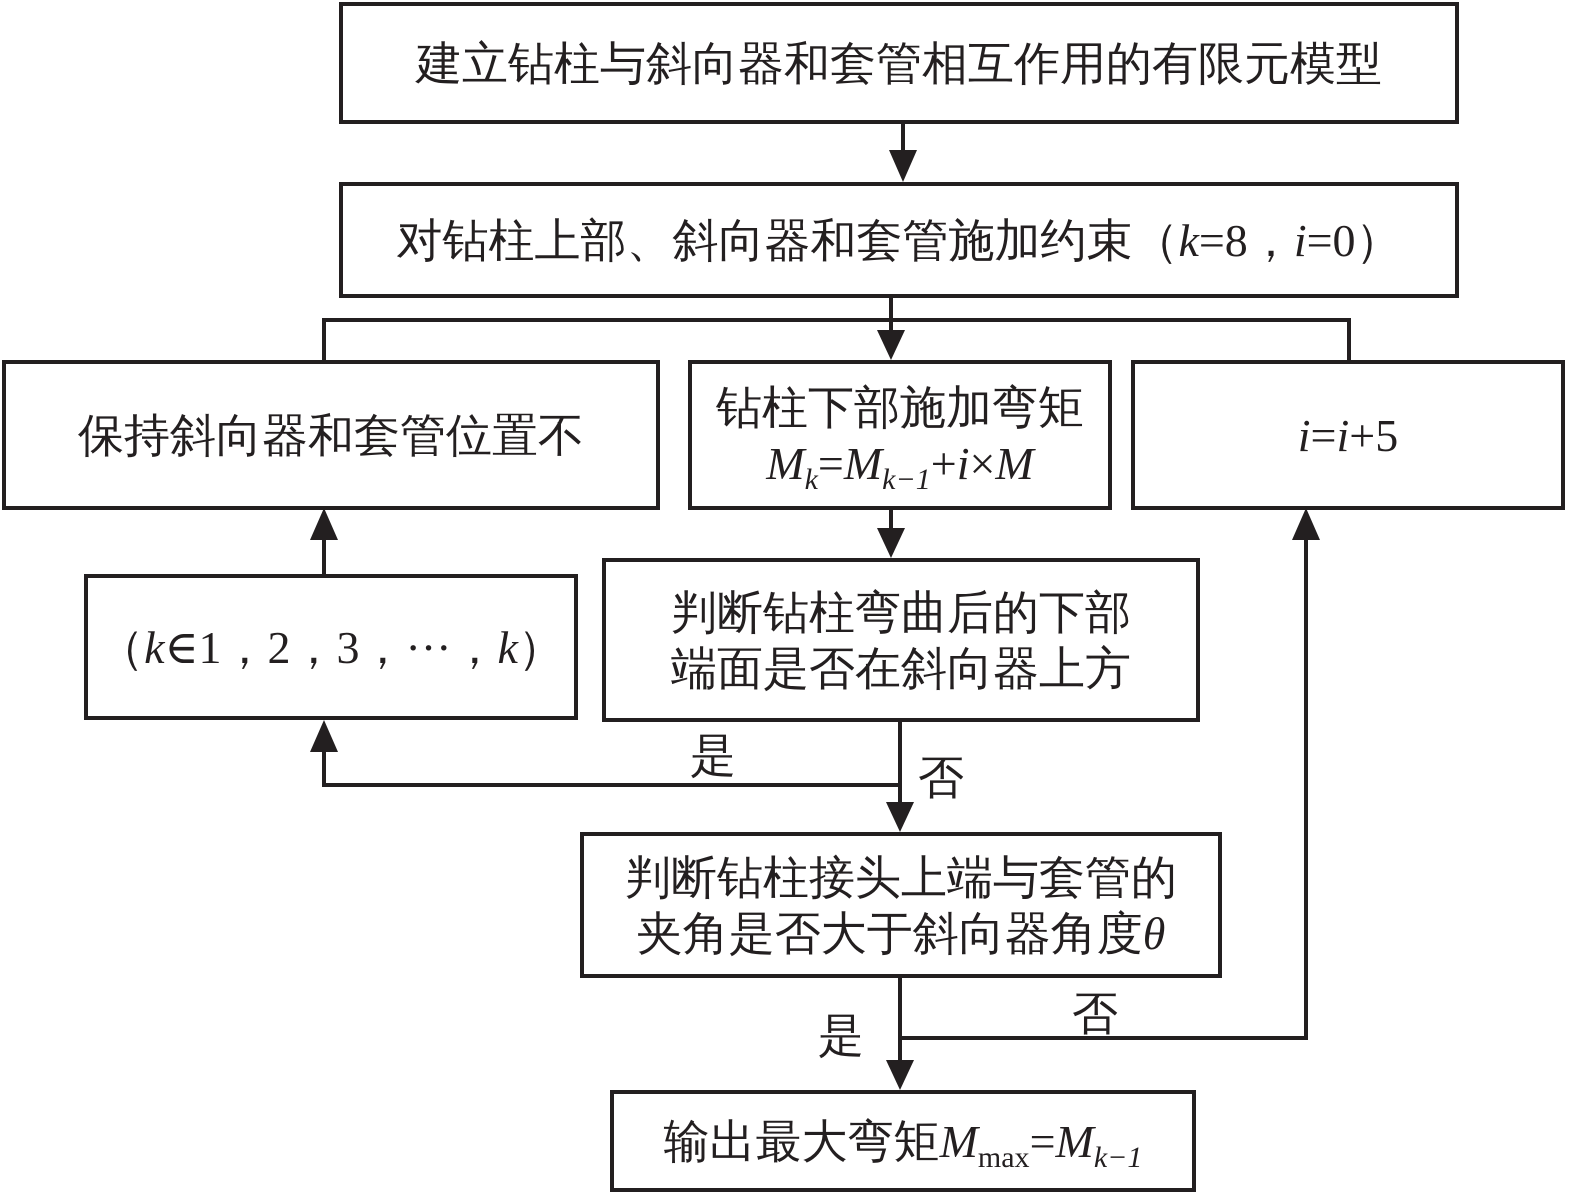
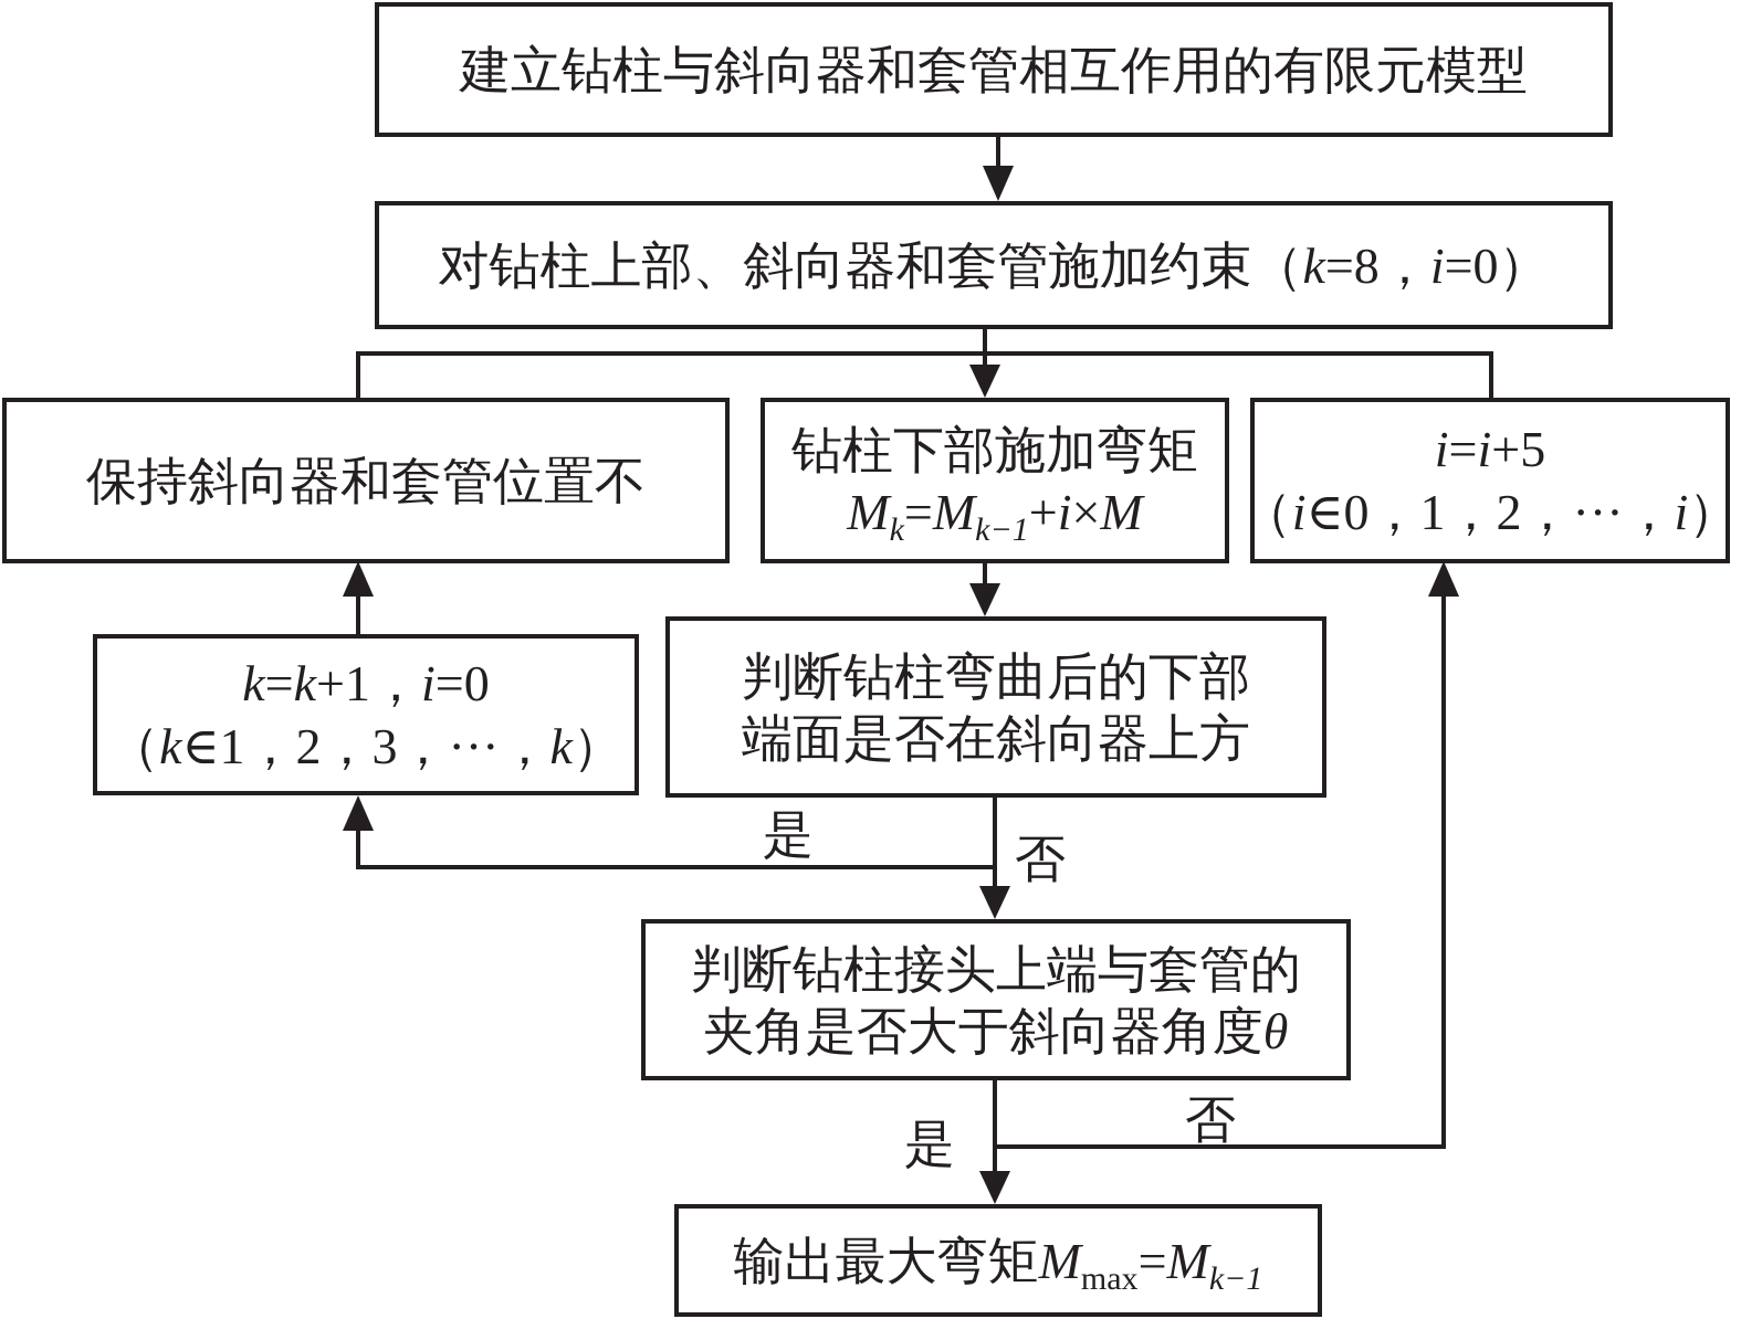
  建立钻柱与斜向器和套管相互作用的有限元模型
  对钻柱上部、斜向器和套管施加约束（k=8，i=0）
  保持斜向器和套管位置不
  钻柱下部施加弯矩
  Mk=Mk−1+i×M
  i=i+5
+ （i∈0，1，2，···，i）
+ k=k+1，i=0
  （k∈1，2，3，···，k）
  判断钻柱弯曲后的下部
  端面是否在斜向器上方
  判断钻柱接头上端与套管的
  夹角是否大于斜向器角度θ
  输出最大弯矩Mmax=Mk−1
  是
  否
  是
  否
